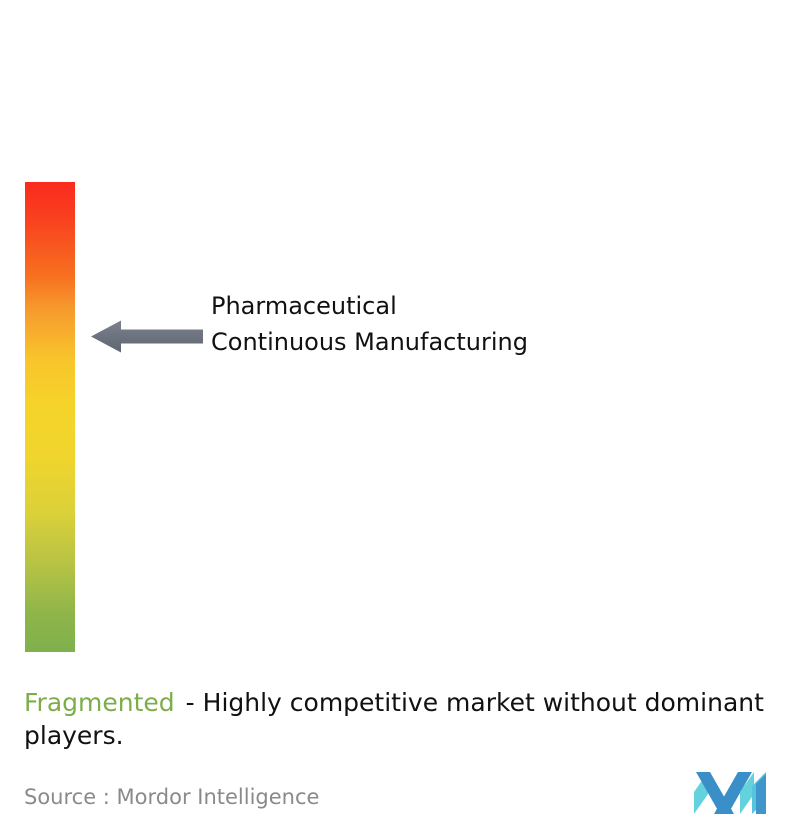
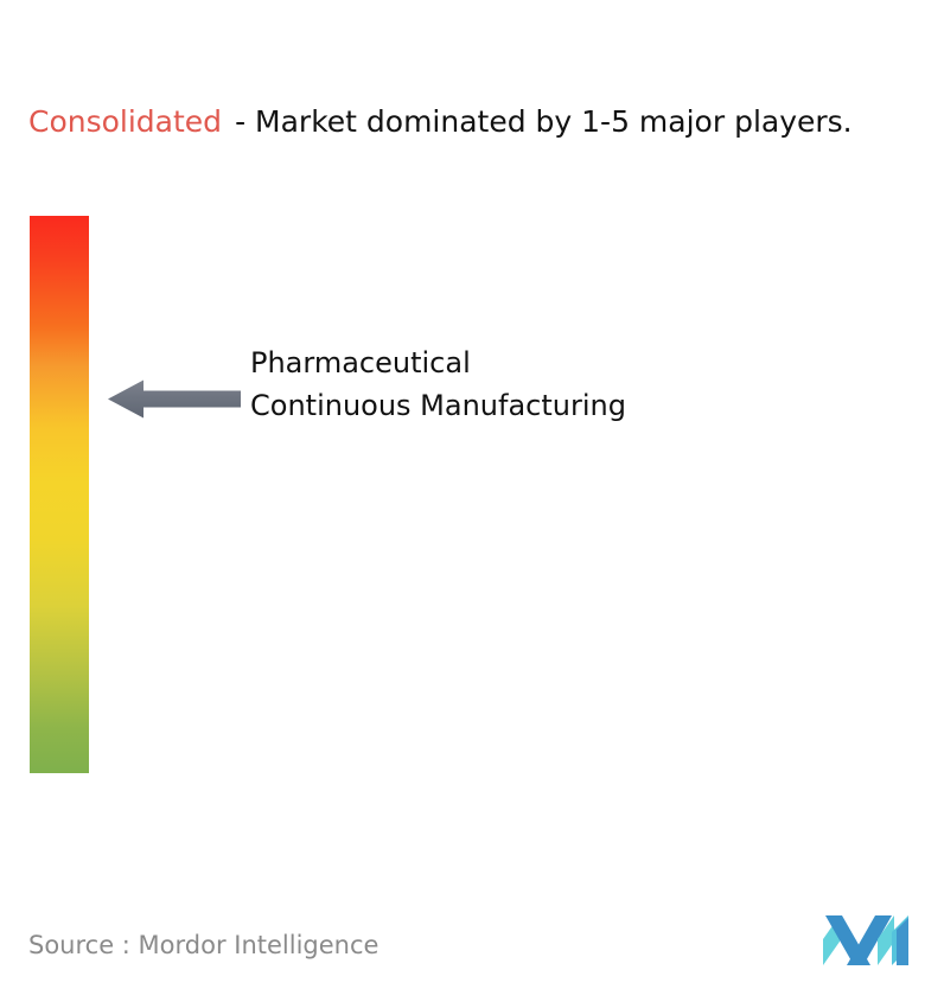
+ Consolidated - Market dominated by 1-5 major players.
  Pharmaceutical
  Continuous Manufacturing
- Fragmented - Highly competitive market without dominant players.
  Source : Mordor Intelligence
